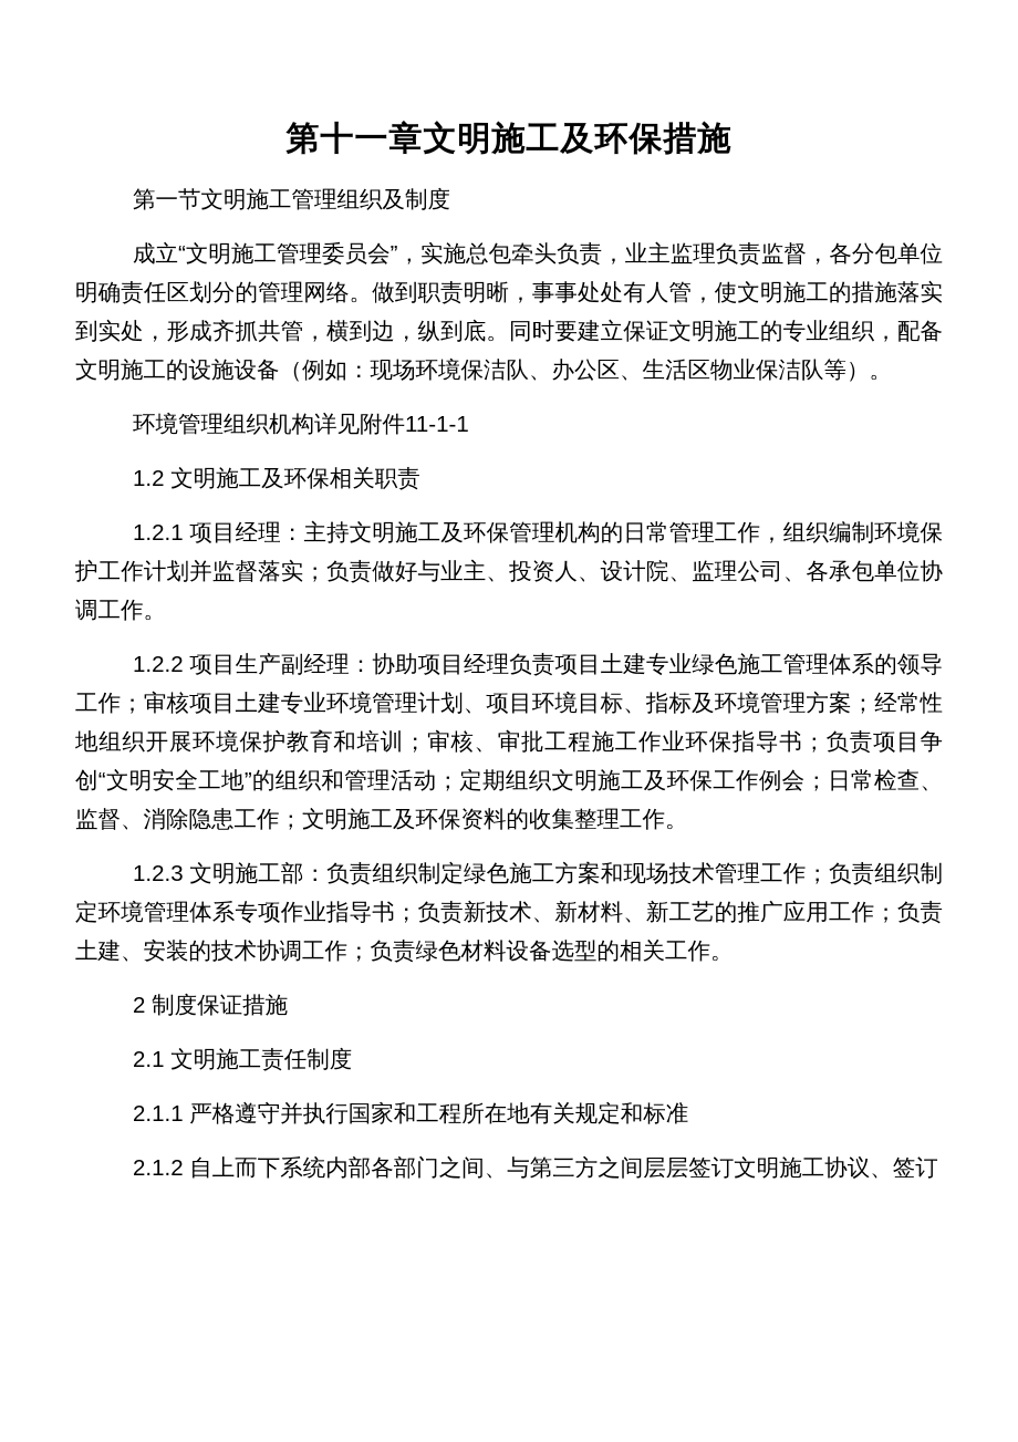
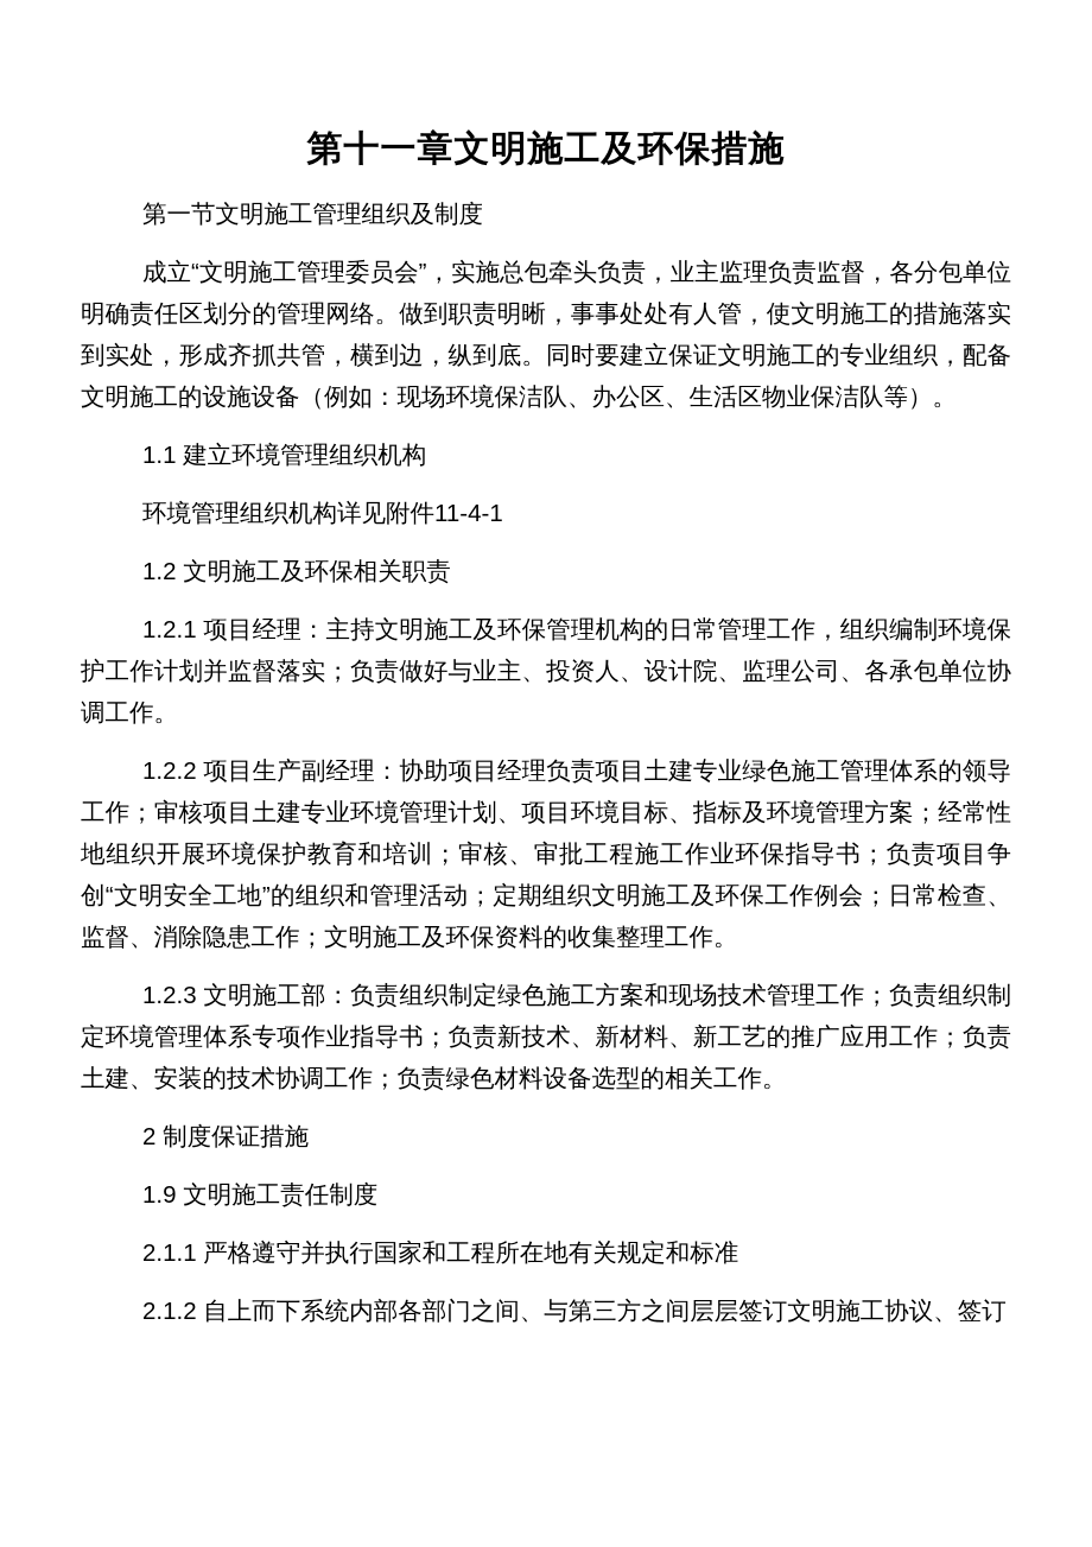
  第十一章文明施工及环保措施
  第一节文明施工管理组织及制度
  成立“文明施工管理委员会”，实施总包牵头负责，业主监理负责监督，各分包单位明确责任区划分的管理网络。做到职责明晰，事事处处有人管，使文明施工的措施落实到实处，形成齐抓共管，横到边，纵到底。同时要建立保证文明施工的专业组织，配备文明施工的设施设备（例如：现场环境保洁队、办公区、生活区物业保洁队等）。
+ 1.1 建立环境管理组织机构
- 环境管理组织机构详见附件11-1-1
+ 环境管理组织机构详见附件11-4-1
  1.2 文明施工及环保相关职责
  1.2.1 项目经理：主持文明施工及环保管理机构的日常管理工作，组织编制环境保护工作计划并监督落实；负责做好与业主、投资人、设计院、监理公司、各承包单位协调工作。
  1.2.2 项目生产副经理：协助项目经理负责项目土建专业绿色施工管理体系的领导工作；审核项目土建专业环境管理计划、项目环境目标、指标及环境管理方案；经常性地组织开展环境保护教育和培训；审核、审批工程施工作业环保指导书；负责项目争创“文明安全工地”的组织和管理活动；定期组织文明施工及环保工作例会；日常检查、监督、消除隐患工作；文明施工及环保资料的收集整理工作。
  1.2.3 文明施工部：负责组织制定绿色施工方案和现场技术管理工作；负责组织制定环境管理体系专项作业指导书；负责新技术、新材料、新工艺的推广应用工作；负责土建、安装的技术协调工作；负责绿色材料设备选型的相关工作。
  2 制度保证措施
- 2.1 文明施工责任制度
+ 1.9 文明施工责任制度
  2.1.1 严格遵守并执行国家和工程所在地有关规定和标准
  2.1.2 自上而下系统内部各部门之间、与第三方之间层层签订文明施工协议、签订
